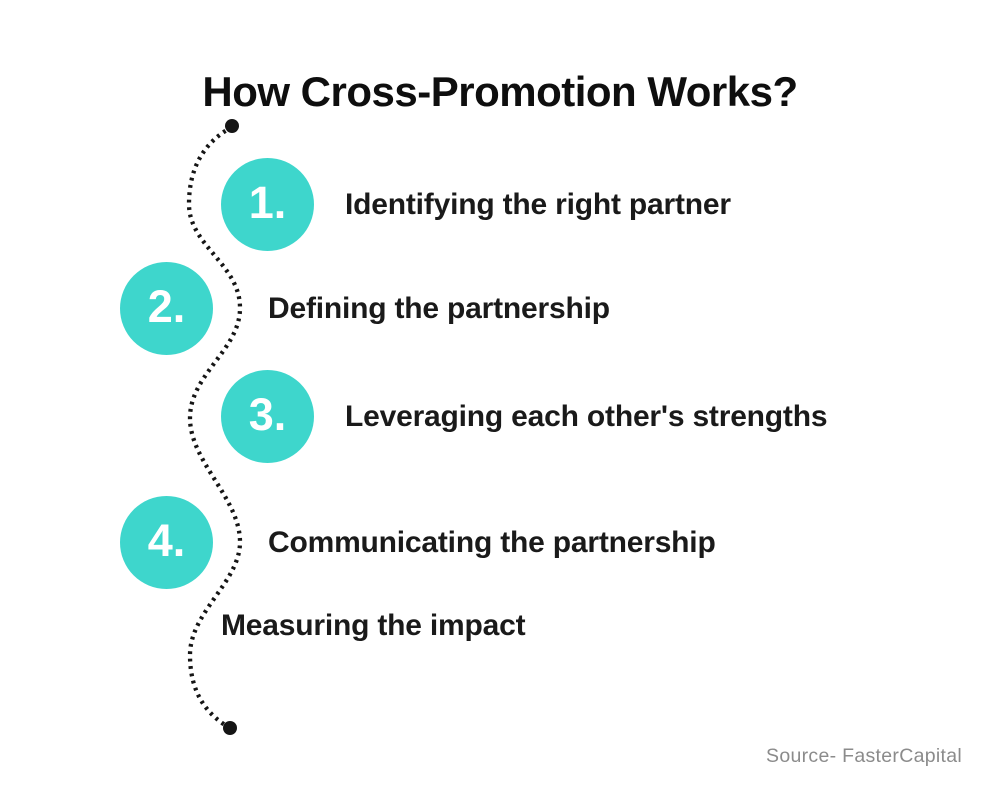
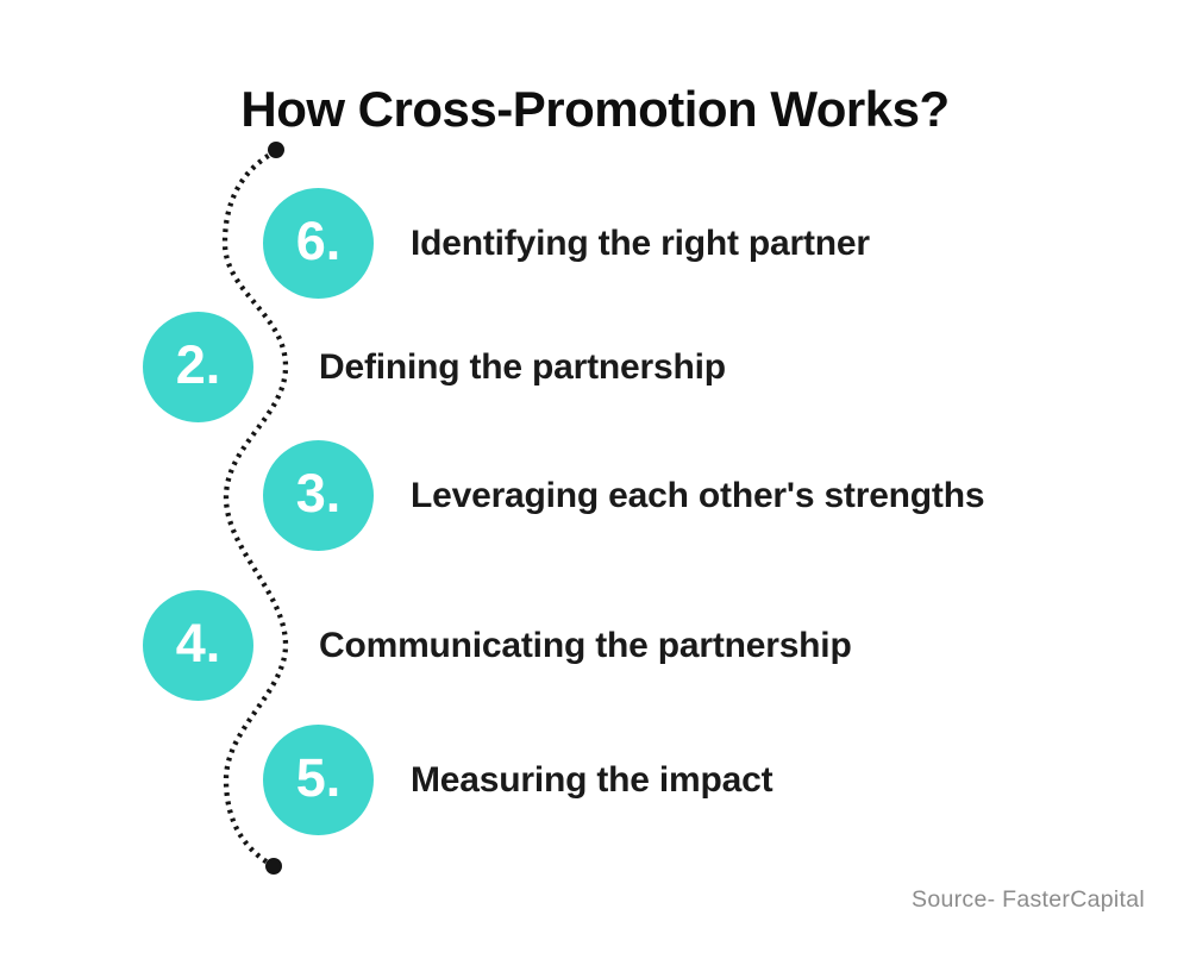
  How Cross-Promotion Works?
- 1.
+ 6.
  Identifying the right partner
  2.
  Defining the partnership
  3.
  Leveraging each other's strengths
  4.
  Communicating the partnership
+ 5.
  Measuring the impact
  Source- FasterCapital
